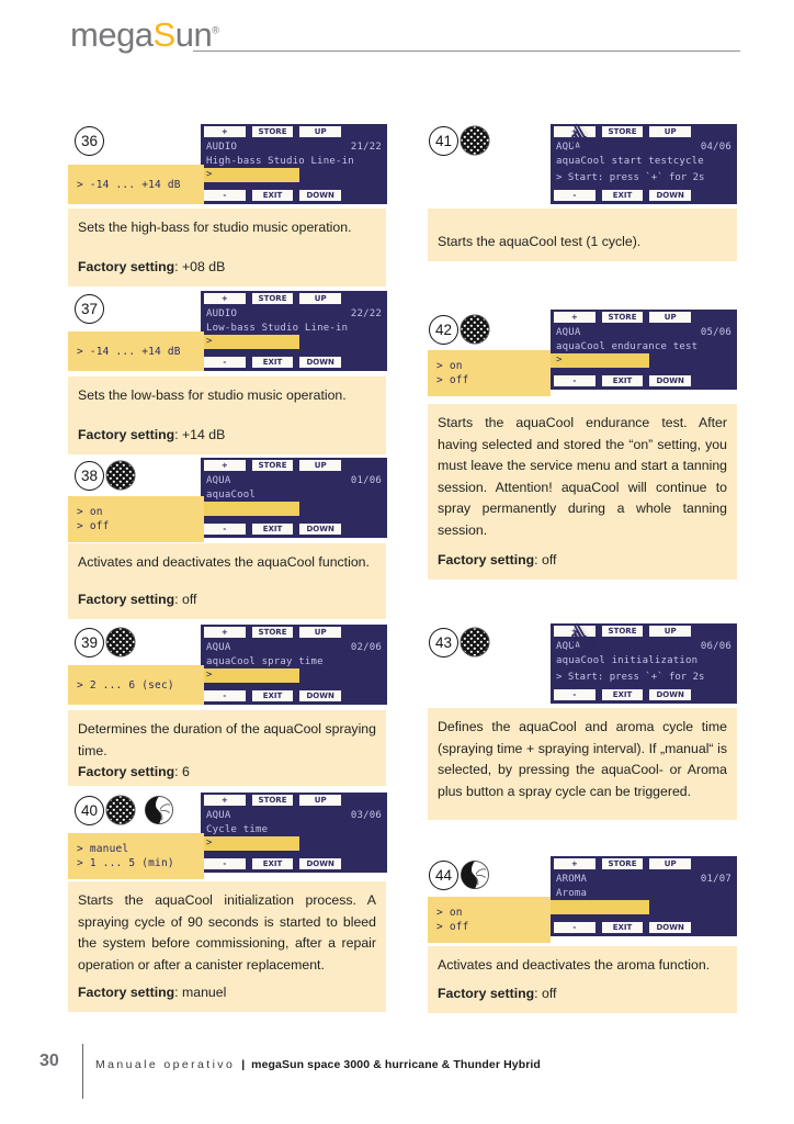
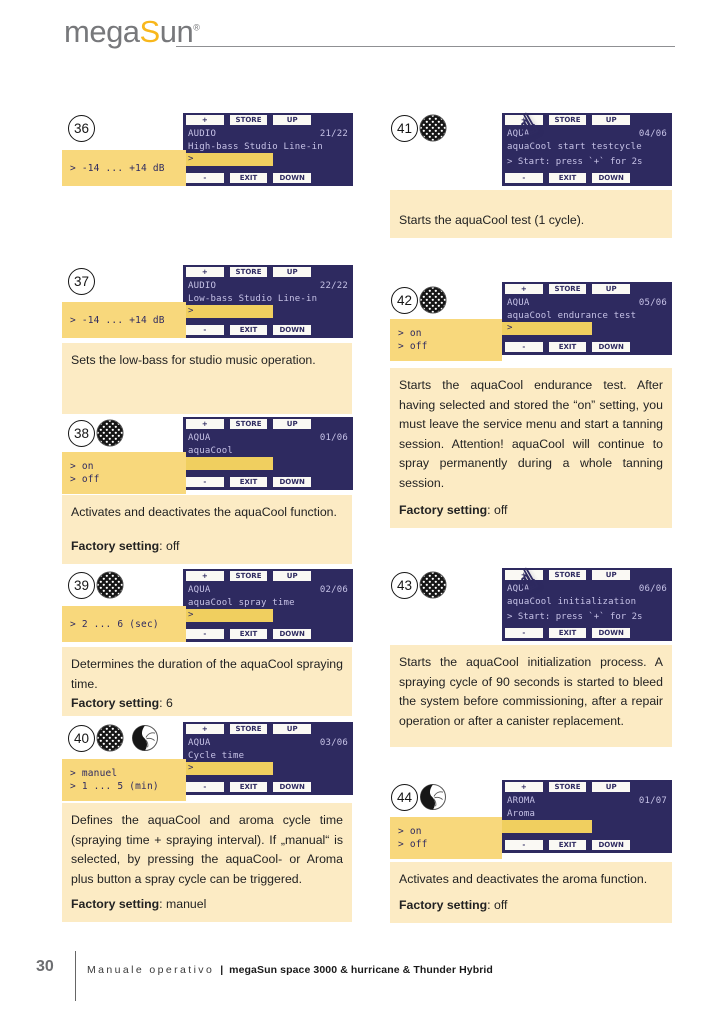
  megaSun®
  36
  +
  STORE
  UP
  AUDIO
  21/22
  High-bass Studio Line-in
  >
  -
  EXIT
  DOWN
  > -14 ... +14 dB
- Sets the high-bass for studio music operation.
- Factory setting: +08 dB
  37
  +
  STORE
  UP
  AUDIO
  22/22
  Low-bass Studio Line-in
  >
  -
  EXIT
  DOWN
  > -14 ... +14 dB
  Sets the low-bass for studio music operation.
- Factory setting: +14 dB
  38
  +
  STORE
  UP
  AQUA
  01/06
  aquaCool
  -
  EXIT
  DOWN
  > on
  > off
  Activates and deactivates the aquaCool function.
  Factory setting: off
  39
  +
  STORE
  UP
  AQUA
  02/06
  aquaCool spray time
  >
  -
  EXIT
  DOWN
  > 2 ... 6 (sec)
  Determines the duration of the aquaCool spraying time.
  Factory setting: 6
  40
  +
  STORE
  UP
  AQUA
  03/06
  Cycle time
  >
  -
  EXIT
  DOWN
  > manuel
  > 1 ... 5 (min)
- Starts the aquaCool initialization process. A spraying cycle of 90 seconds is started to bleed the system before commissioning, after a repair operation or after a canister replacement.
+ Defines the aquaCool and aroma cycle time (spraying time + spraying interval). If „manual“ is selected, by pressing the aquaCool- or Aroma plus button a spray cycle can be triggered.
  Factory setting: manuel
  41
  +
  STORE
  UP
  AQUA
  04/06
  aquaCool start testcycle
  > Start: press `+` for 2s
  -
  EXIT
  DOWN
  Starts the aquaCool test (1 cycle).
  42
  +
  STORE
  UP
  AQUA
  05/06
  aquaCool endurance test
  >
  -
  EXIT
  DOWN
  > on
  > off
  Starts the aquaCool endurance test. After having selected and stored the “on” setting, you must leave the service menu and start a tanning session. Attention! aquaCool will continue to spray permanently during a whole tanning session.
  Factory setting: off
  43
  +
  STORE
  UP
  AQUA
  06/06
  aquaCool initialization
  > Start: press `+` for 2s
  -
  EXIT
  DOWN
- Defines the aquaCool and aroma cycle time (spraying time + spraying interval). If „manual“ is selected, by pressing the aquaCool- or Aroma plus button a spray cycle can be triggered.
+ Starts the aquaCool initialization process. A spraying cycle of 90 seconds is started to bleed the system before commissioning, after a repair operation or after a canister replacement.
  44
  +
  STORE
  UP
  AROMA
  01/07
  Aroma
  -
  EXIT
  DOWN
  > on
  > off
  Activates and deactivates the aroma function.
  Factory setting: off
  30
  Manuale operativo
  |
  megaSun space 3000 & hurricane & Thunder Hybrid
